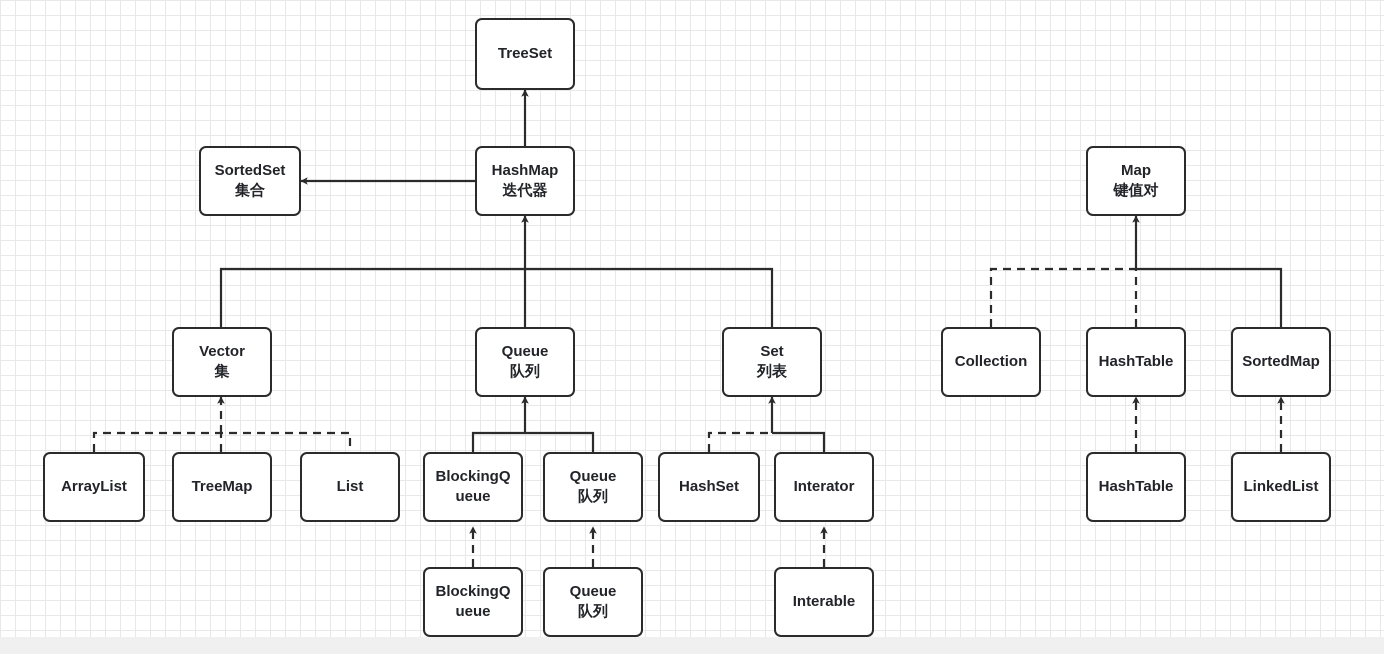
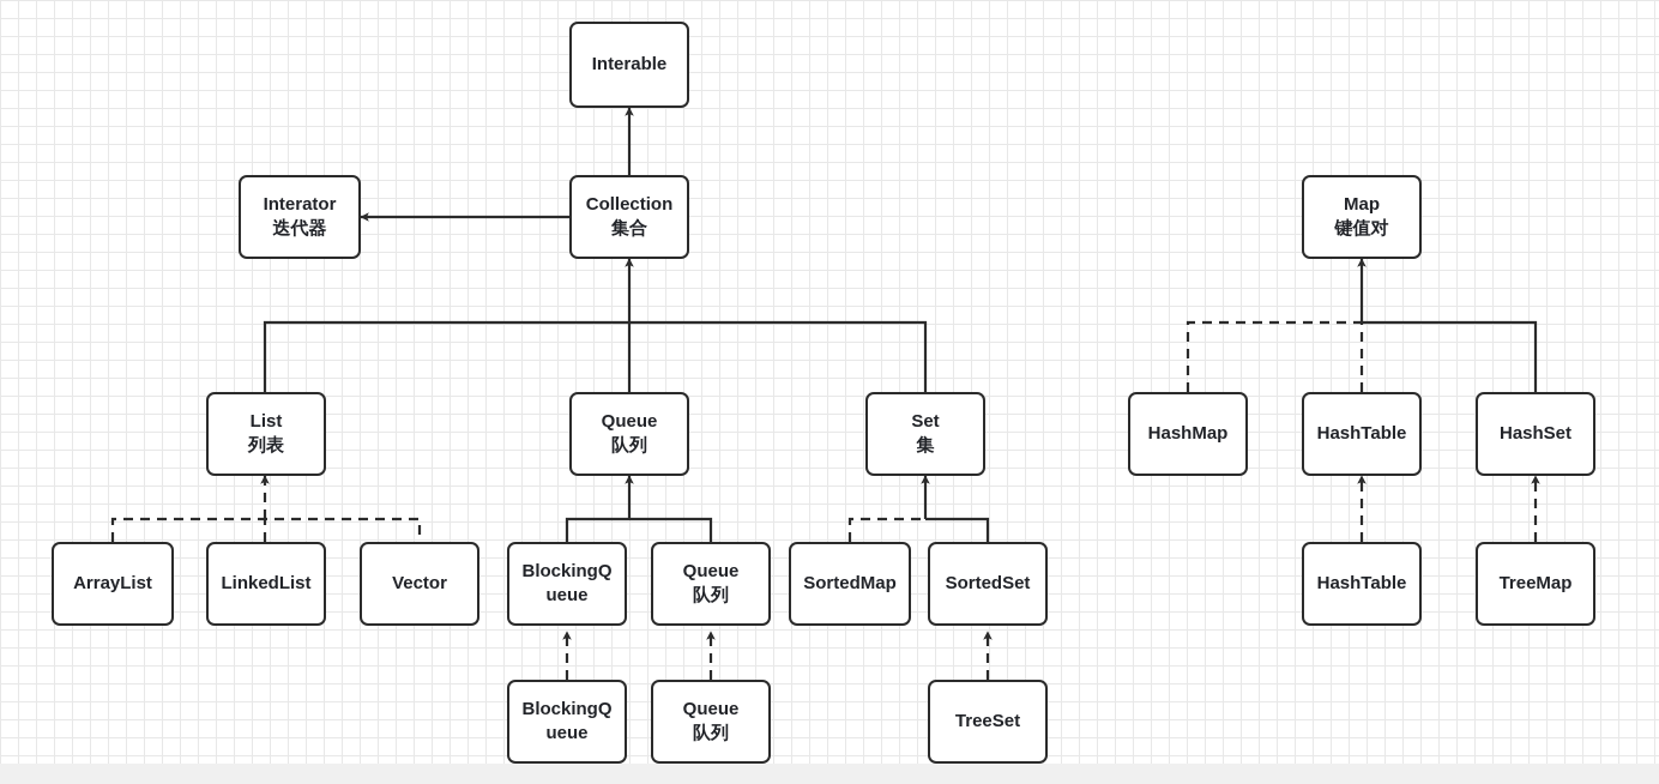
- TreeSet
+ Interable
- SortedSet
+ Interator
- 集合
+ 迭代器
- HashMap
+ Collection
- 迭代器
+ 集合
  Map
  键值对
- Vector
+ List
- 集
+ 列表
  Queue
  队列
  Set
- 列表
+ 集
- Collection
+ HashMap
  HashTable
- SortedMap
+ HashSet
  ArrayList
- TreeMap
+ LinkedList
- List
+ Vector
  BlockingQueue
  Queue
  队列
- HashSet
+ SortedMap
- Interator
+ SortedSet
  HashTable
- LinkedList
+ TreeMap
  BlockingQueue
  Queue
  队列
- Interable
+ TreeSet
